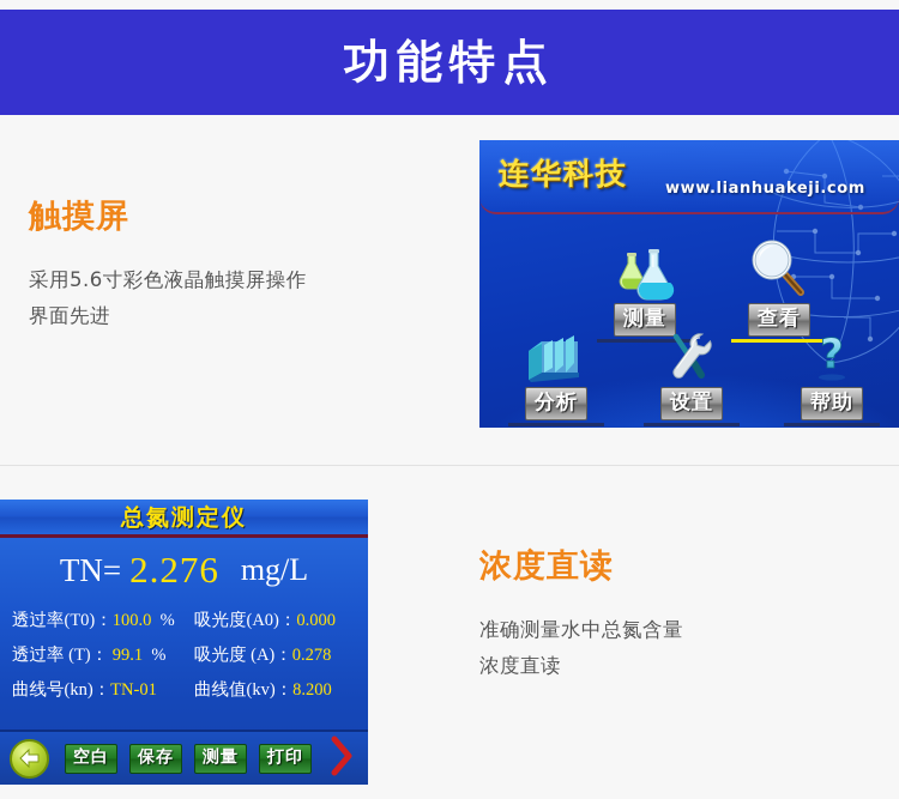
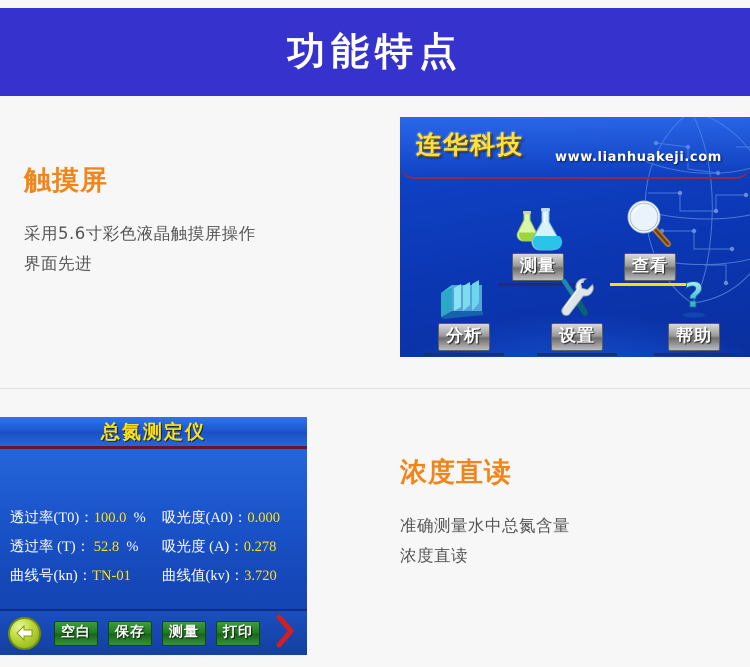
  功能特点
  触摸屏
  采用5.6寸彩色液晶触摸屏操作
  界面先进
  连华科技
  www.lianhuakeji.com
  测量
  查看
  分析
  设置
  ?
  帮助
  总氮测定仪
- TN=
- 2.276
- mg/L
  透过率(T0)：
  100.0
  %
  吸光度(A0)：
  0.000
  透过率 (T)：
- 99.1
+ 52.8
  %
  吸光度 (A)：
  0.278
  曲线号(kn)：
  TN-01
  曲线值(kv)：
- 8.200
+ 3.720
  空白
  保存
  测量
  打印
  浓度直读
  准确测量水中总氮含量
  浓度直读
